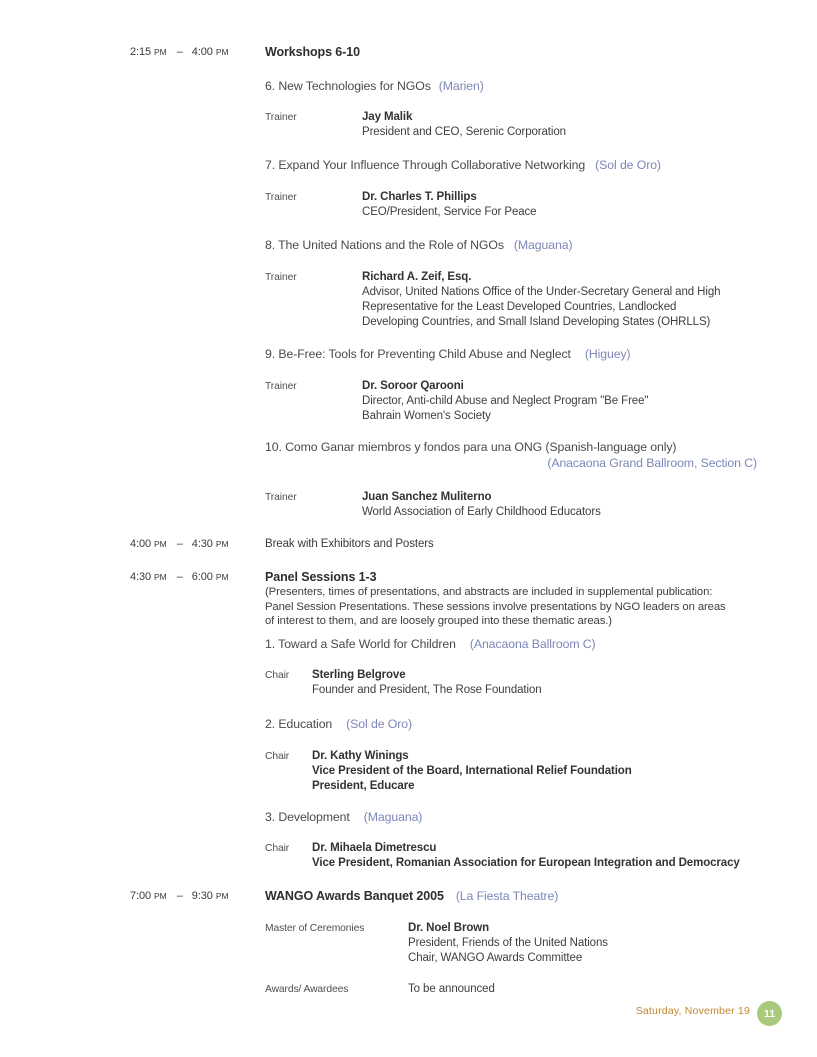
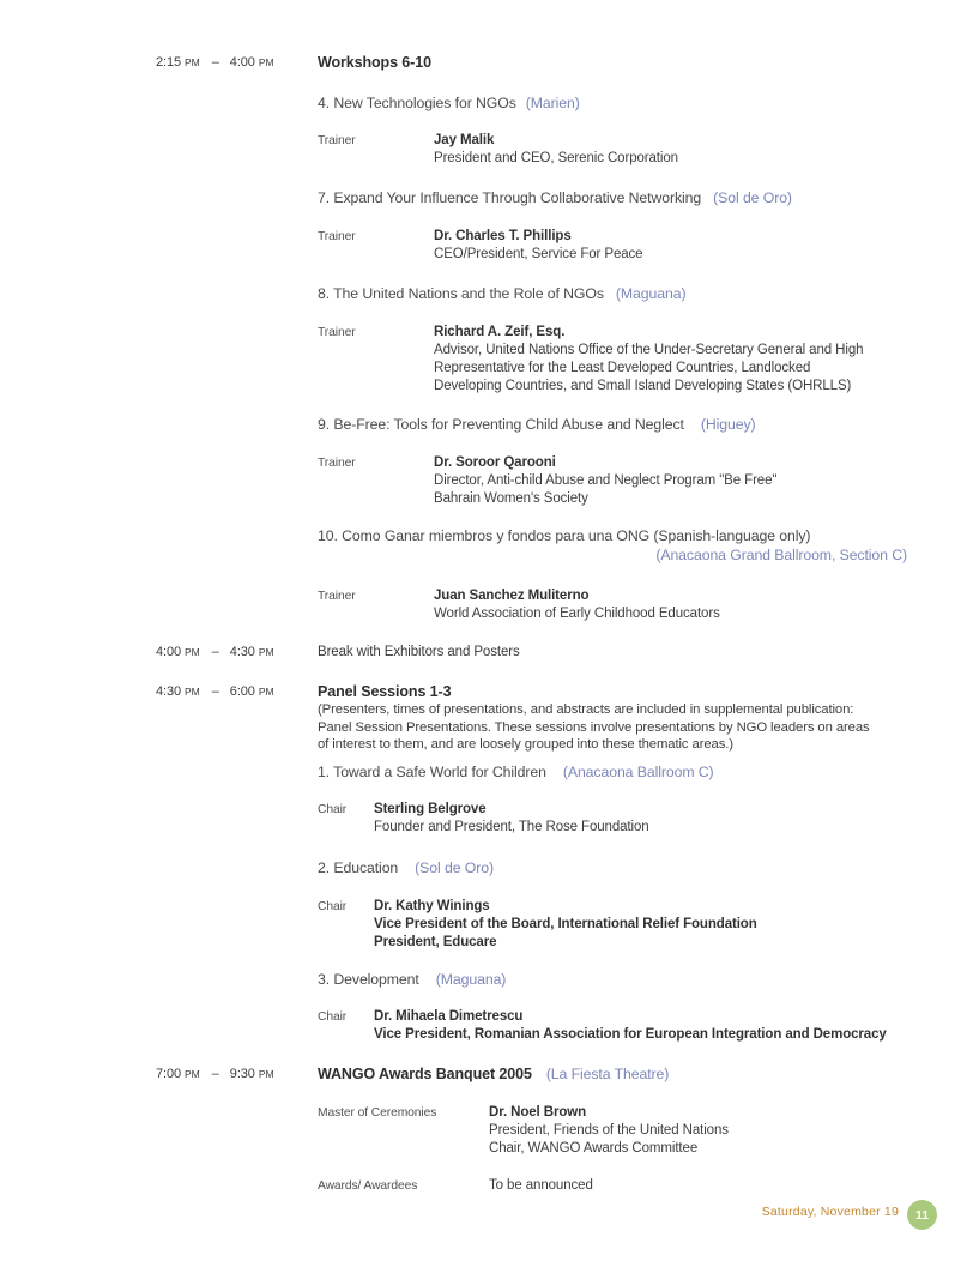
  2:15 PM – 4:00 PM
  Workshops 6-10
- 6. New Technologies for NGOs (Marien)
+ 4. New Technologies for NGOs (Marien)
  Trainer
  Jay Malik
  President and CEO, Serenic Corporation
  7. Expand Your Influence Through Collaborative Networking (Sol de Oro)
  Trainer
  Dr. Charles T. Phillips
  CEO/President, Service For Peace
  8. The United Nations and the Role of NGOs (Maguana)
  Trainer
  Richard A. Zeif, Esq.
  Advisor, United Nations Office of the Under-Secretary General and High
  Representative for the Least Developed Countries, Landlocked
  Developing Countries, and Small Island Developing States (OHRLLS)
  9. Be-Free: Tools for Preventing Child Abuse and Neglect (Higuey)
  Trainer
  Dr. Soroor Qarooni
  Director, Anti-child Abuse and Neglect Program "Be Free"
  Bahrain Women's Society
  10. Como Ganar miembros y fondos para una ONG (Spanish-language only)
  (Anacaona Grand Ballroom, Section C)
  Trainer
  Juan Sanchez Muliterno
  World Association of Early Childhood Educators
  4:00 PM – 4:30 PM
  Break with Exhibitors and Posters
  4:30 PM – 6:00 PM
  Panel Sessions 1-3
  (Presenters, times of presentations, and abstracts are included in supplemental publication:
  Panel Session Presentations. These sessions involve presentations by NGO leaders on areas
  of interest to them, and are loosely grouped into these thematic areas.)
  1. Toward a Safe World for Children (Anacaona Ballroom C)
  Chair
  Sterling Belgrove
  Founder and President, The Rose Foundation
  2. Education (Sol de Oro)
  Chair
  Dr. Kathy Winings
  Vice President of the Board, International Relief Foundation
  President, Educare
  3. Development (Maguana)
  Chair
  Dr. Mihaela Dimetrescu
  Vice President, Romanian Association for European Integration and Democracy
  7:00 PM – 9:30 PM
  WANGO Awards Banquet 2005 (La Fiesta Theatre)
  Master of Ceremonies
  Dr. Noel Brown
  President, Friends of the United Nations
  Chair, WANGO Awards Committee
  Awards/ Awardees
  To be announced
  Saturday, November 19
  11
